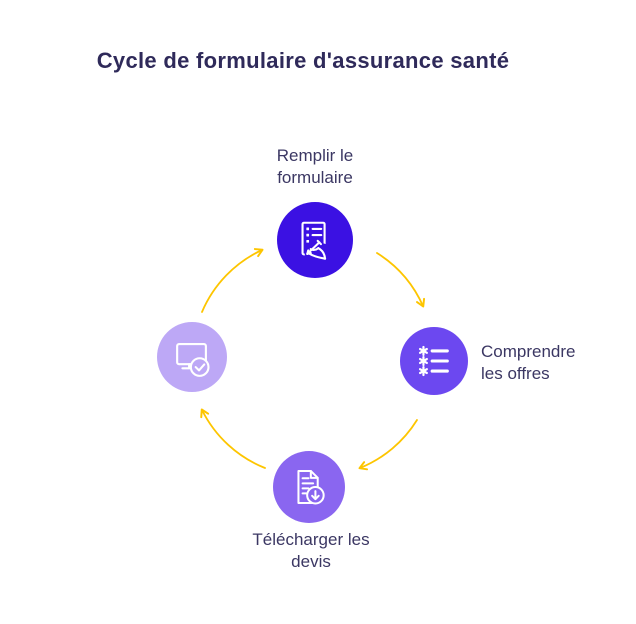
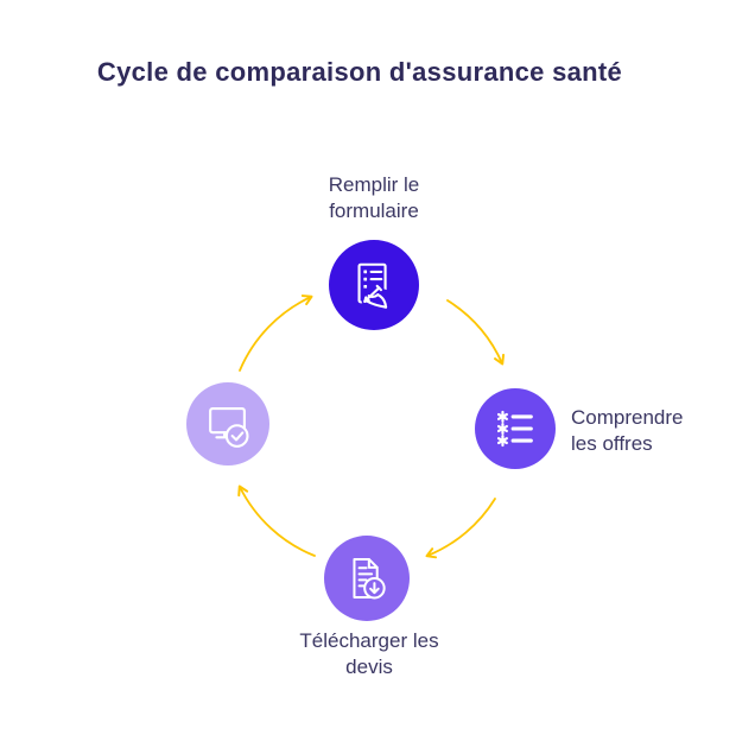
- Cycle de formulaire d'assurance santé
+ Cycle de comparaison d'assurance santé
  Remplir le
  formulaire
  Comprendre
  les offres
  Télécharger les
  devis
